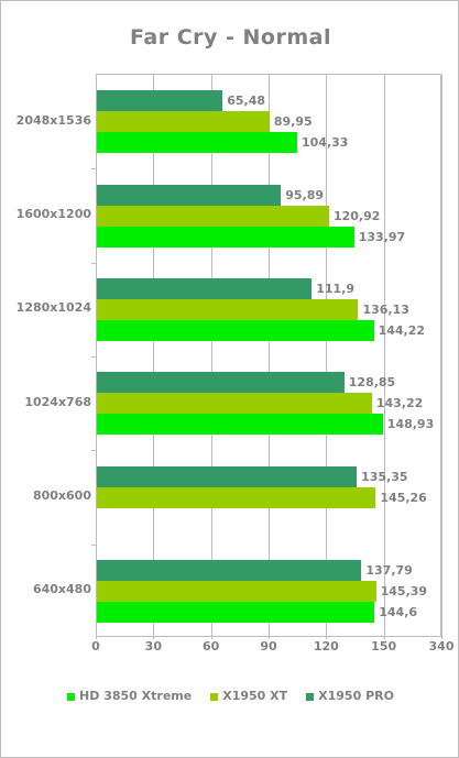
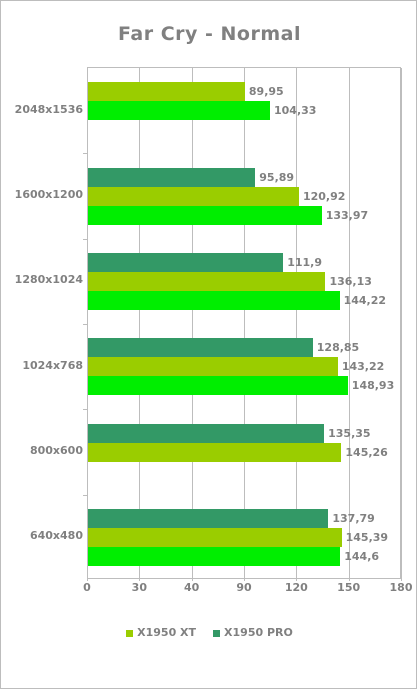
  Far Cry - Normal
  2048x1536
  1600x1200
  1280x1024
  1024x768
  800x600
  640x480
- 65,48
  89,95
  104,33
  95,89
  120,92
  133,97
  111,9
  136,13
  144,22
  128,85
  143,22
  148,93
  135,35
  145,26
  137,79
  145,39
  144,6
  0
  30
- 60
+ 40
  90
  120
  150
- 340
+ 180
- HD 3850 Xtreme
  X1950 XT
  X1950 PRO
